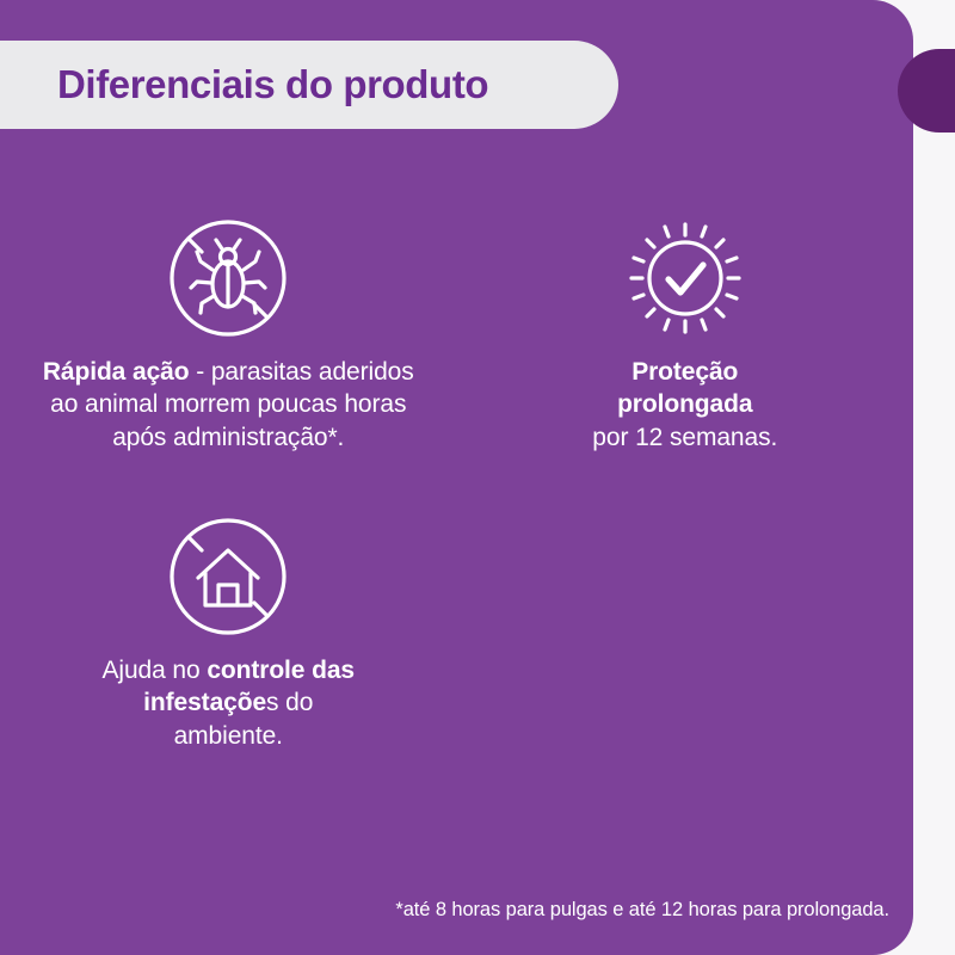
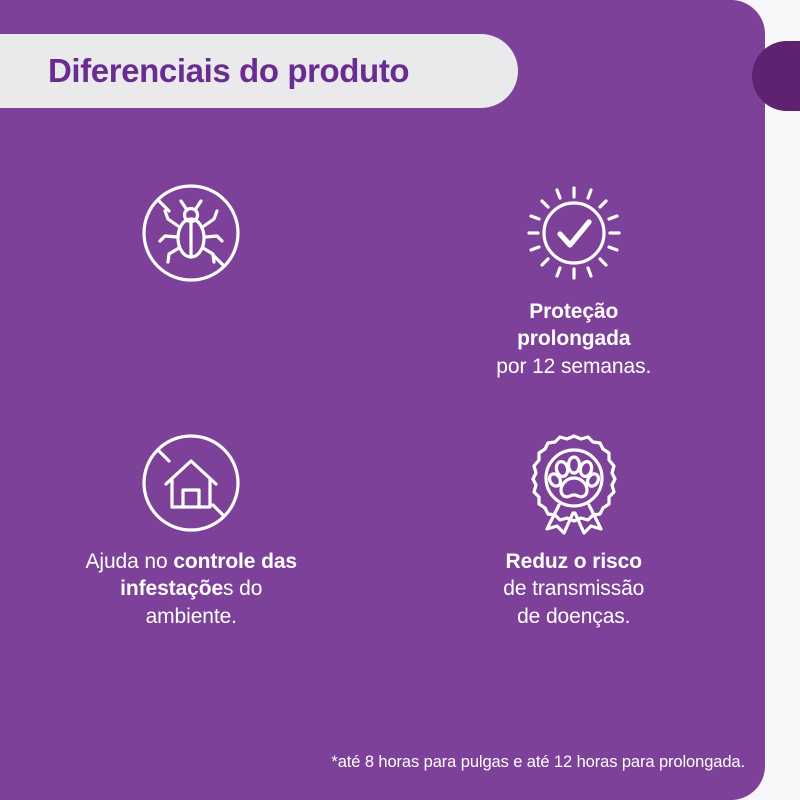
  Diferenciais do produto
- Rápida ação - parasitas aderidos
- ao animal morrem poucas horas
- após administração*.
  Proteção
  prolongada
  por 12 semanas.
  Ajuda no controle das
  infestações do
  ambiente.
+ Reduz o risco
+ de transmissão
+ de doenças.
  *até 8 horas para pulgas e até 12 horas para prolongada.
